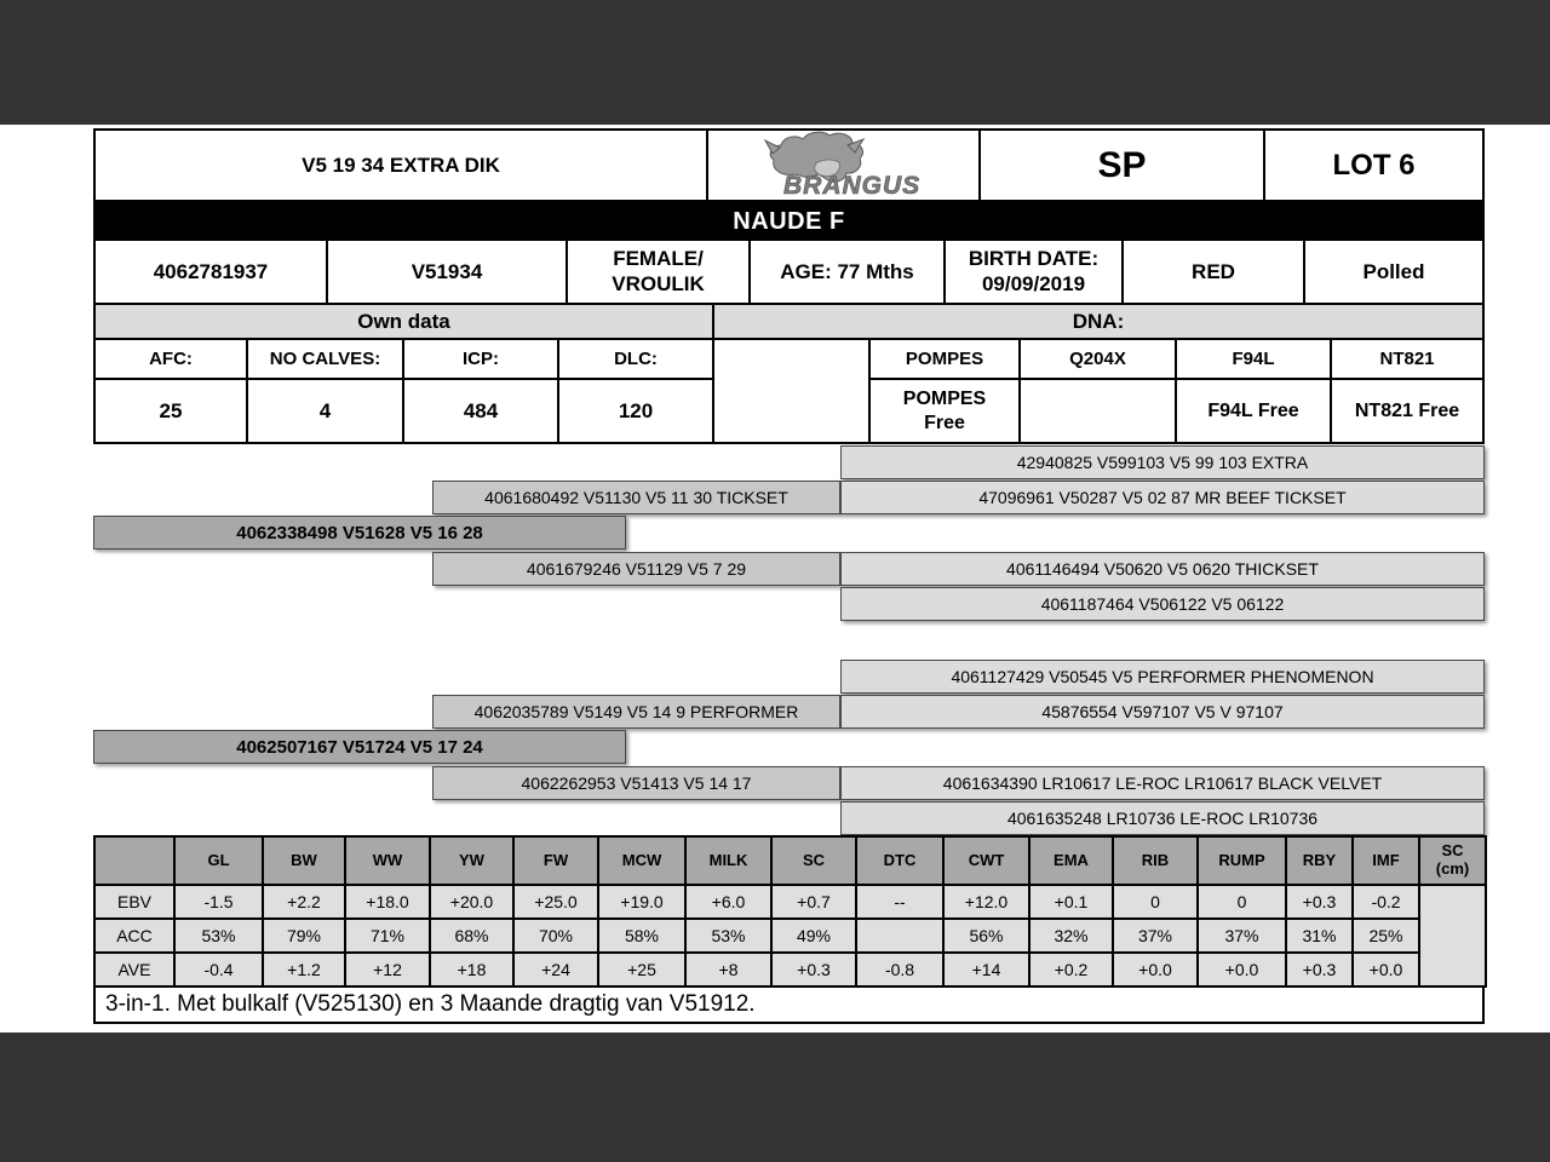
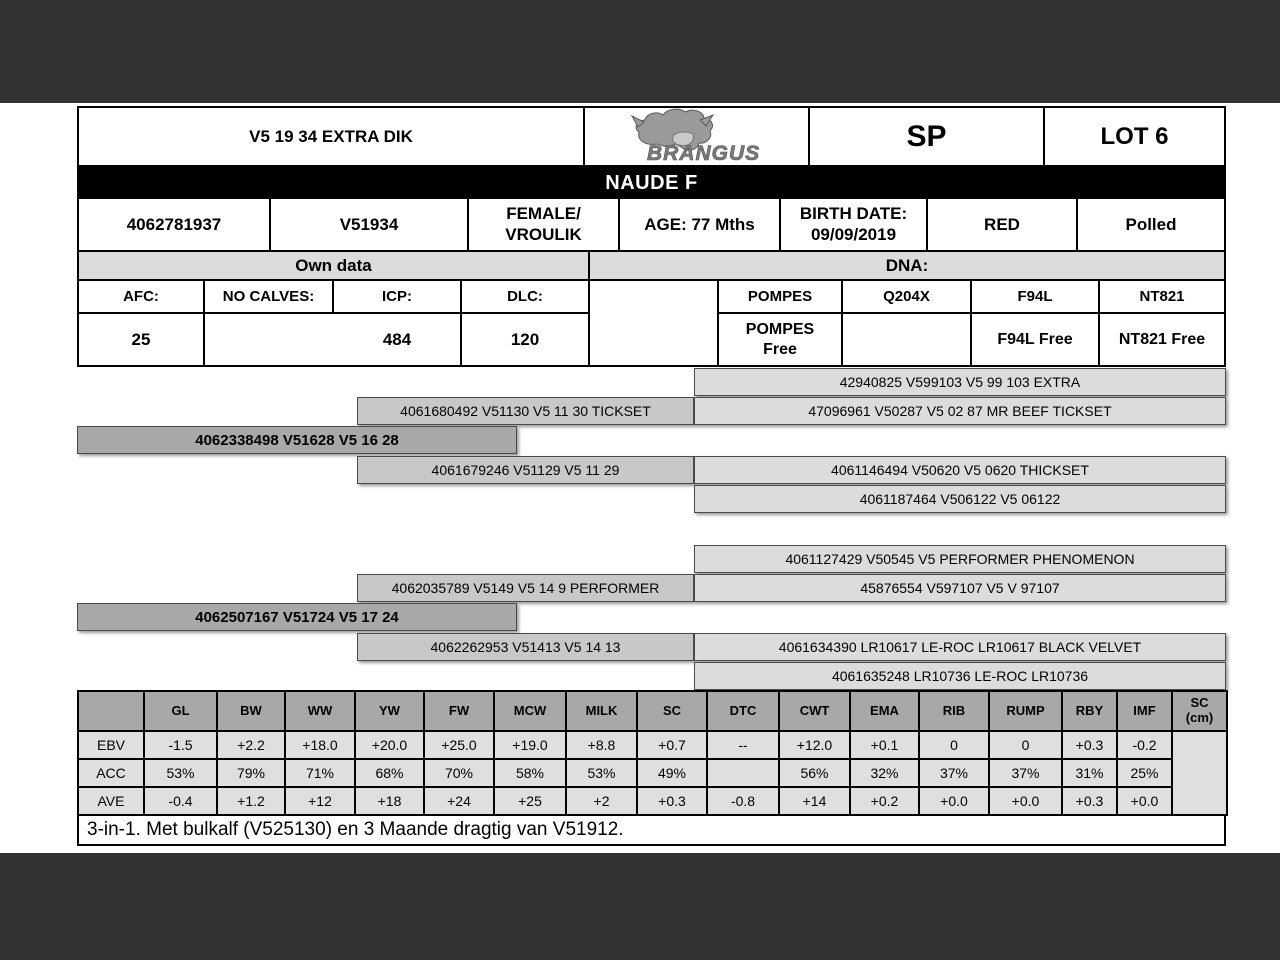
  V5 19 34 EXTRA DIK
  BRANGUS
  SP
  LOT 6
  NAUDE F
  4062781937
  V51934
  FEMALE/
  VROULIK
  AGE: 77 Mths
  BIRTH DATE:
  09/09/2019
  RED
  Polled
  Own data
  DNA:
  AFC:
  NO CALVES:
  ICP:
  DLC:
  POMPES
  Q204X
  F94L
  NT821
  25
- 4
  484
  120
  POMPES
  Free
  F94L Free
  NT821 Free
  42940825 V599103 V5 99 103 EXTRA
  4061680492 V51130 V5 11 30 TICKSET
  47096961 V50287 V5 02 87 MR BEEF TICKSET
  4062338498 V51628 V5 16 28
- 4061679246 V51129 V5 7 29
+ 4061679246 V51129 V5 11 29
  4061146494 V50620 V5 0620 THICKSET
  4061187464 V506122 V5 06122
  4061127429 V50545 V5 PERFORMER PHENOMENON
  4062035789 V5149 V5 14 9 PERFORMER
  45876554 V597107 V5 V 97107
  4062507167 V51724 V5 17 24
- 4062262953 V51413 V5 14 17
+ 4062262953 V51413 V5 14 13
  4061634390 LR10617 LE-ROC LR10617 BLACK VELVET
  4061635248 LR10736 LE-ROC LR10736
  	GL	BW	WW	YW	FW	MCW	MILK	SC	DTC	CWT	EMA	RIB	RUMP	RBY	IMF	SC (cm)
- EBV	-1.5	+2.2	+18.0	+20.0	+25.0	+19.0	+6.0	+0.7	--	+12.0	+0.1	0	0	+0.3	-0.2
+ EBV	-1.5	+2.2	+18.0	+20.0	+25.0	+19.0	+8.8	+0.7	--	+12.0	+0.1	0	0	+0.3	-0.2
  ACC	53%	79%	71%	68%	70%	58%	53%	49%		56%	32%	37%	37%	31%	25%
- AVE	-0.4	+1.2	+12	+18	+24	+25	+8	+0.3	-0.8	+14	+0.2	+0.0	+0.0	+0.3	+0.0
+ AVE	-0.4	+1.2	+12	+18	+24	+25	+2	+0.3	-0.8	+14	+0.2	+0.0	+0.0	+0.3	+0.0
  3-in-1. Met bulkalf (V525130) en 3 Maande dragtig van V51912.
